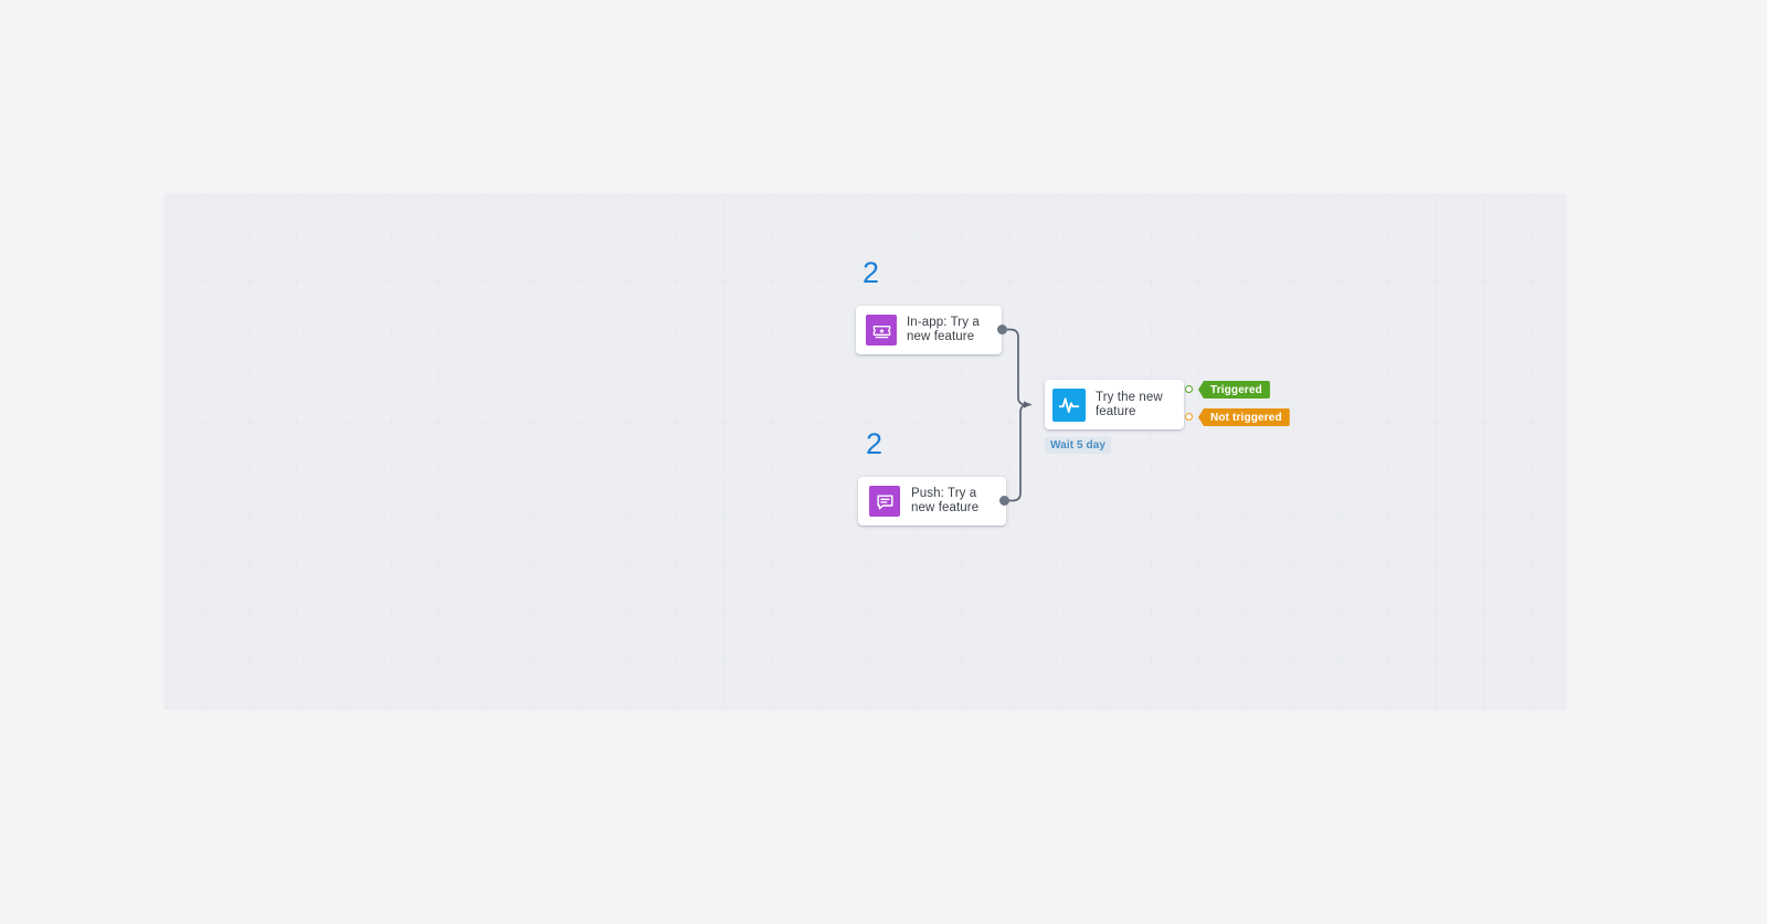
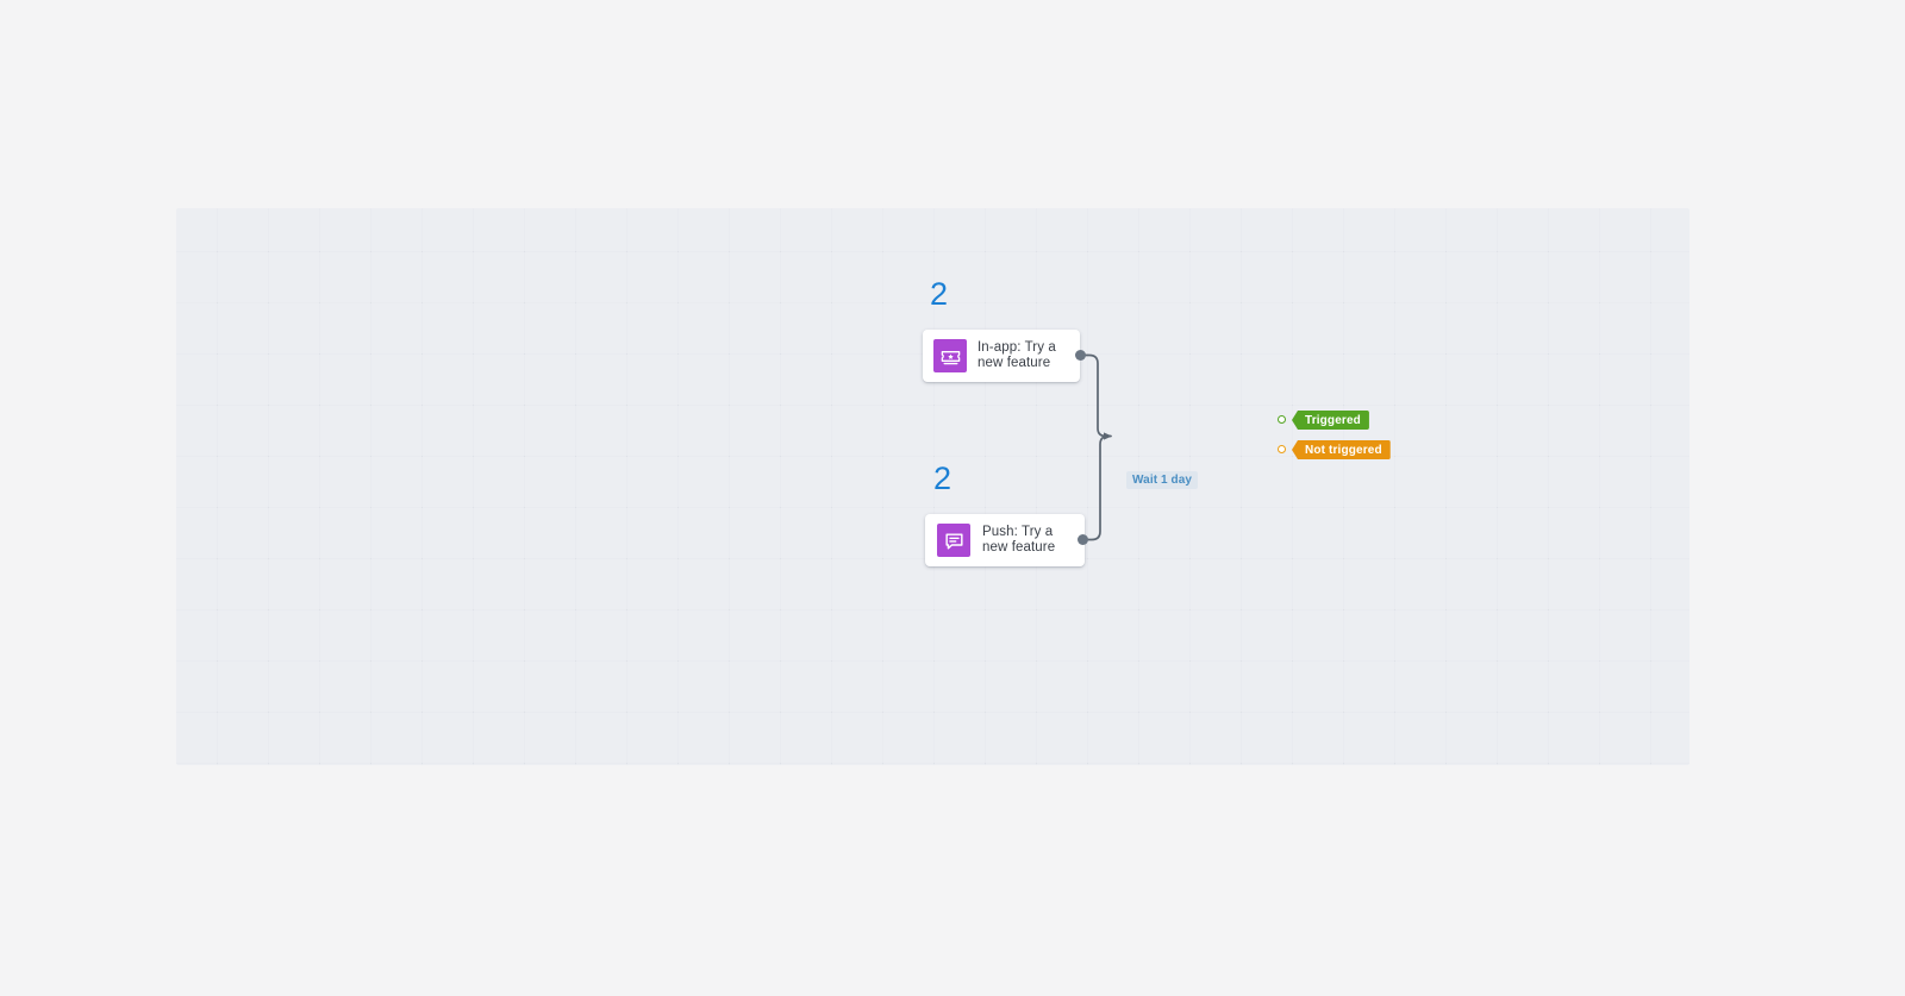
  2
  2
  In-app: Try a
  new feature
  Push: Try a
  new feature
- Try the new
- feature
  Triggered
  Not triggered
- Wait 5 day
+ Wait 1 day
